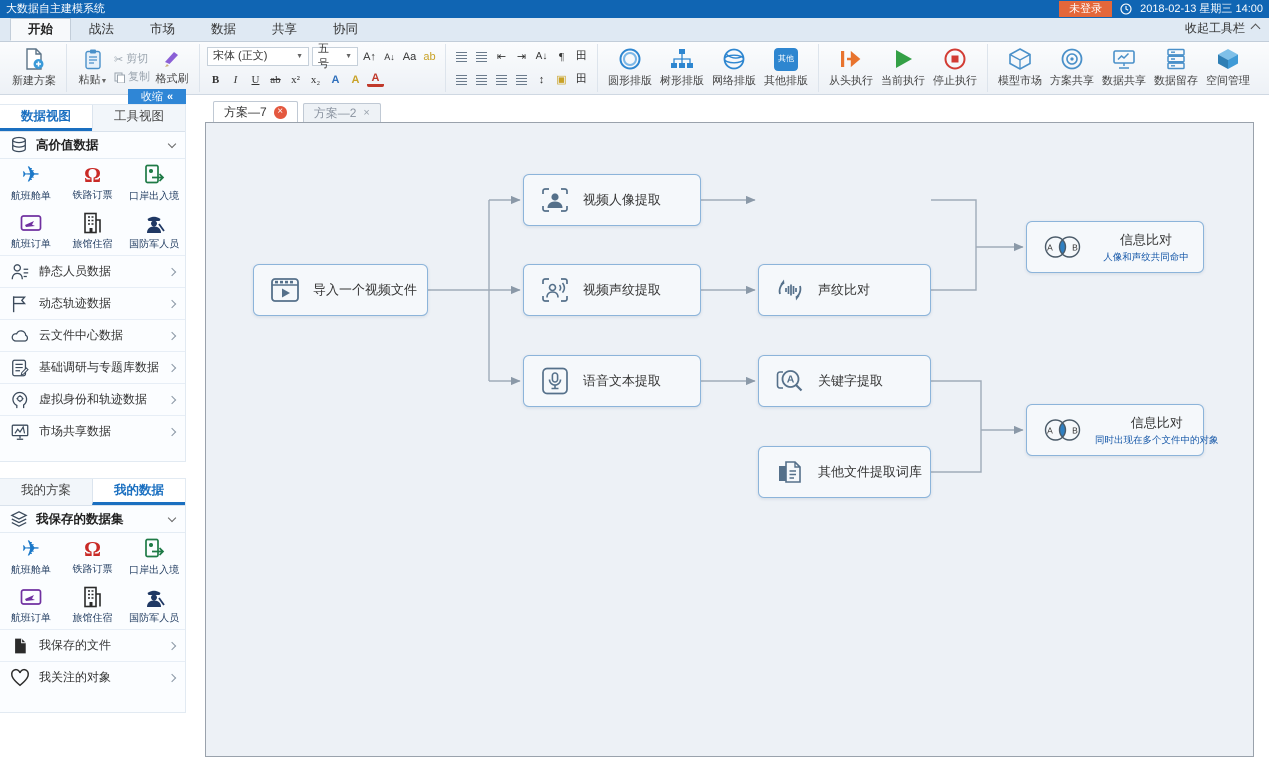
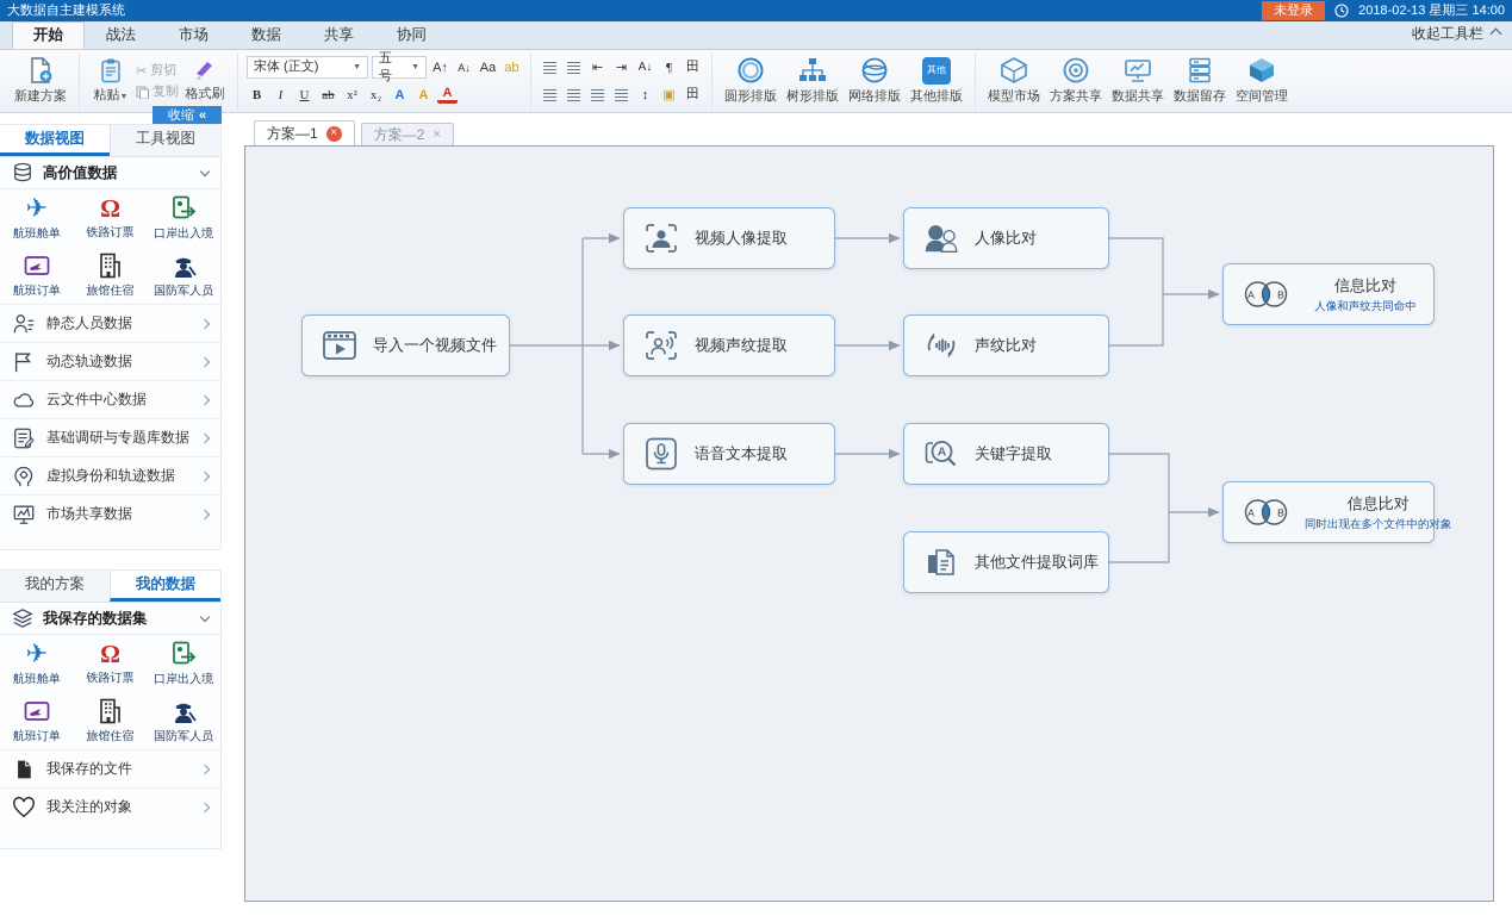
  大数据自主建模系统
  未登录
  2018-02-13 星期三 14:00
  开始
  战法
  市场
  数据
  共享
  协同
  收起工具栏
  新建方案
  ✂
  剪切
  复制
  格式刷
  宋体 (正文)
  五号
  A↑
  A↓
  Aa
  ab
  B
  I
  U
  ab
  x²
  x₂
  A
  A
  A
  ⇤
  ⇥
  A↓
  ¶
  田
  ↕
  ▣
  田
  圆形排版
  树形排版
  网络排版
  其他
  其他排版
- 从头执行
- 当前执行
- 停止执行
  模型市场
  方案共享
  数据共享
  数据留存
  空间管理
  收缩
  «
  数据视图
  工具视图
  高价值数据
  ✈
  航班舱单
  Ω
  铁路订票
  口岸出入境
  航班订单
  旅馆住宿
  国防军人员
  静态人员数据
  动态轨迹数据
  云文件中心数据
  基础调研与专题库数据
  虚拟身份和轨迹数据
  市场共享数据
  我的方案
  我的数据
  我保存的数据集
  ✈
  航班舱单
  Ω
  铁路订票
  口岸出入境
  航班订单
  旅馆住宿
  国防军人员
  我保存的文件
  我关注的对象
- 方案—7
+ 方案—1
  ×
  方案—2
  ×
  导入一个视频文件
  视频人像提取
  视频声纹提取
  语音文本提取
+ 人像比对
  声纹比对
  A
  关键字提取
  其他文件提取词库
  A
  B
  信息比对
  人像和声纹共同命中
  A
  B
  信息比对
  同时出现在多个文件中的对象
